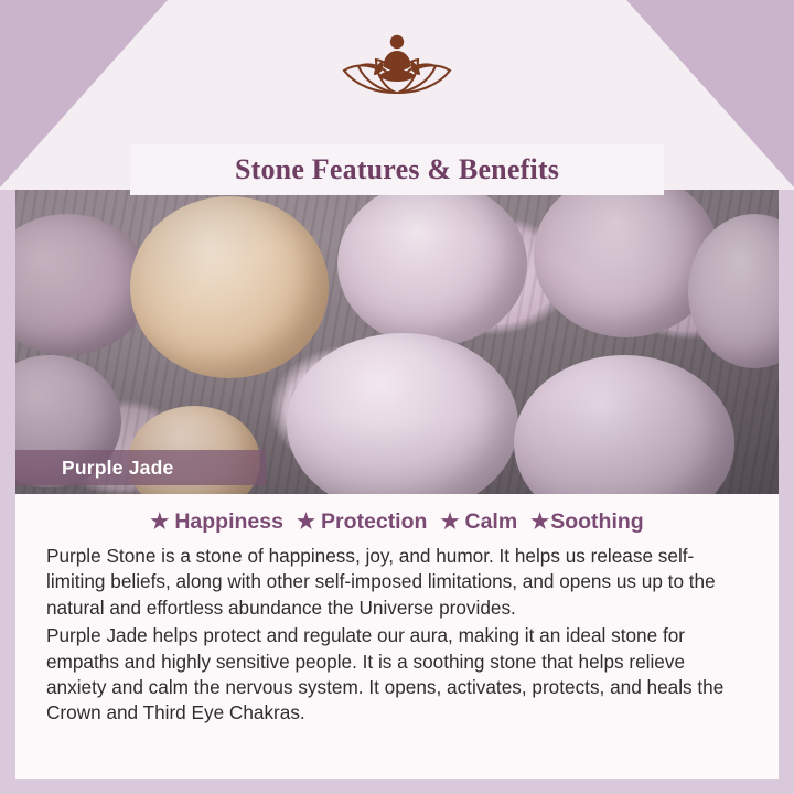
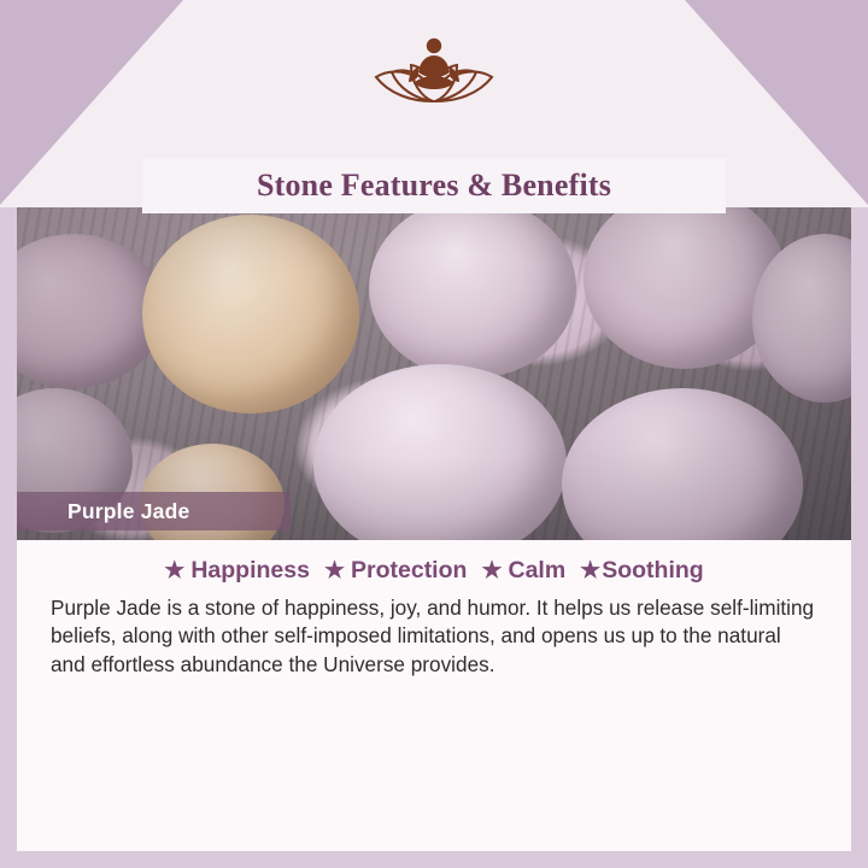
  Stone Features & Benefits
  Purple Jade
  ★
  Happiness
  ★
  Protection
  ★
  Calm
  ★
  Soothing
- Purple Stone is a stone of happiness, joy, and humor. It helps us release self-limiting beliefs, along with other self-imposed limitations, and opens us up to the natural and effortless abundance the Universe provides.
+ Purple Jade is a stone of happiness, joy, and humor. It helps us release self-limiting beliefs, along with other self-imposed limitations, and opens us up to the natural and effortless abundance the Universe provides.
- Purple Jade helps protect and regulate our aura, making it an ideal stone for empaths and highly sensitive people. It is a soothing stone that helps relieve anxiety and calm the nervous system. It opens, activates, protects, and heals the Crown and Third Eye Chakras.
